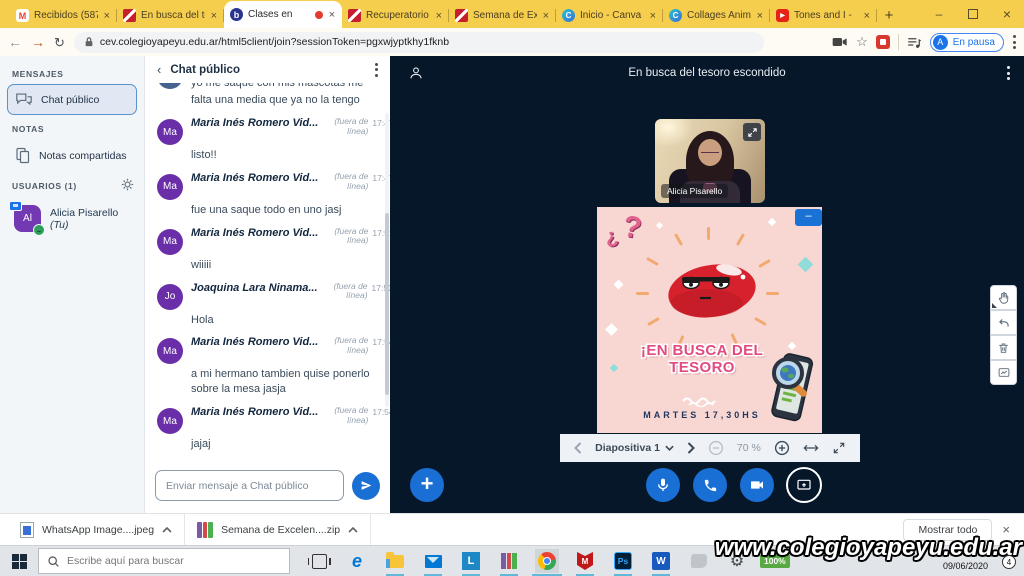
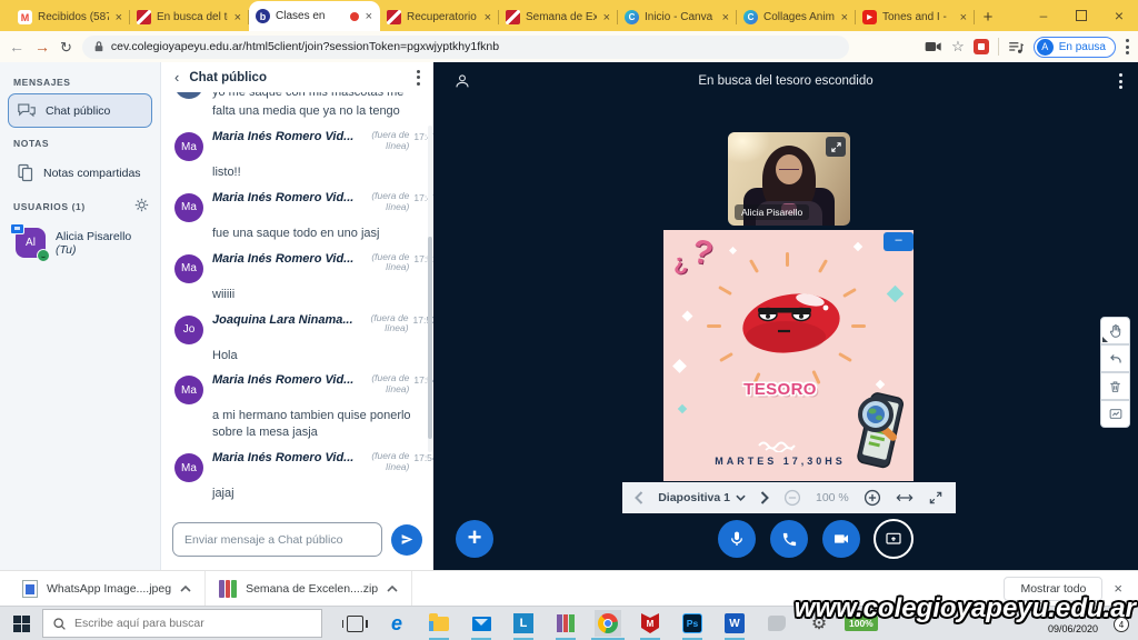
  Recibidos (58
  ×
  En busca del t
  ×
  Clases en
  ×
  Recuperatorio
  ×
  Semana de Ex
  ×
  Inicio - Canva
  ×
  Collages Anim
  ×
  Tones and I -
  ×
  ←
  →
  ↻
  cev.colegioyapeyu.edu.ar/html5client/join?sessionToken=pgxwjyptkhy1fknb
  ☆
  A
  En pausa
  MENSAJES
  Chat público
  NOTAS
  Notas compartidas
  USUARIOS (1)
  Al
  Alicia Pisarello (Tu)
  ‹
  Chat público
  yo me saque con mis mascotas me falta una media que ya no la tengo
  Ma
  Maria Inés Romero Vid...
  (fuera de línea)
  listo!!
  Ma
  Maria Inés Romero Vid...
  (fuera de línea)
  fue una saque todo en uno jasj
  Ma
  Maria Inés Romero Vid...
  (fuera de línea)
  wiiiii
  Jo
  Joaquina Lara Ninama...
  (fuera de línea)
  Hola
  Ma
  Maria Inés Romero Vid...
  (fuera de línea)
  a mi hermano tambien quise ponerlo sobre la mesa jasja
  Ma
  Maria Inés Romero Vid...
  (fuera de línea)
  17:5
  jajaj
  Enviar mensaje a Chat público
  En busca del tesoro escondido
  Alicia Pisarello
- ¡EN BUSCA DEL
  TESORO
  MARTES 17,30HS
  Diapositiva 1
- 70 %
+ 100 %
  WhatsApp Image....jpeg
  Semana de Excelen....zip
  Mostrar todo
  Escribe aquí para buscar
  ⚙
  100%
  www.colegioyapeyu.edu.ar
  09/06/2020
  4
